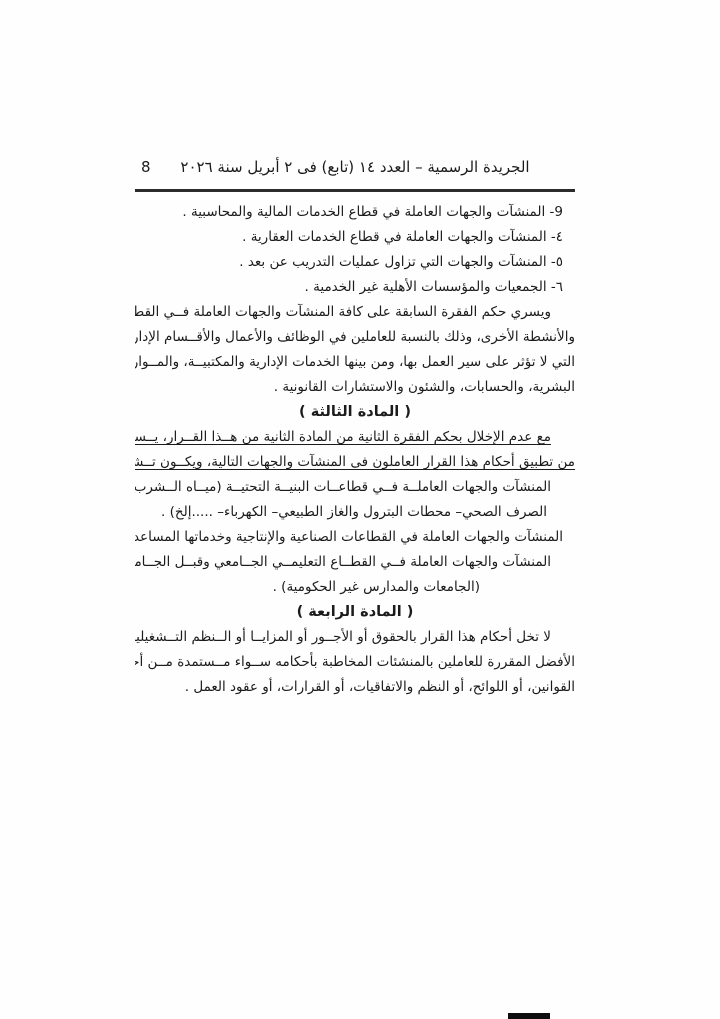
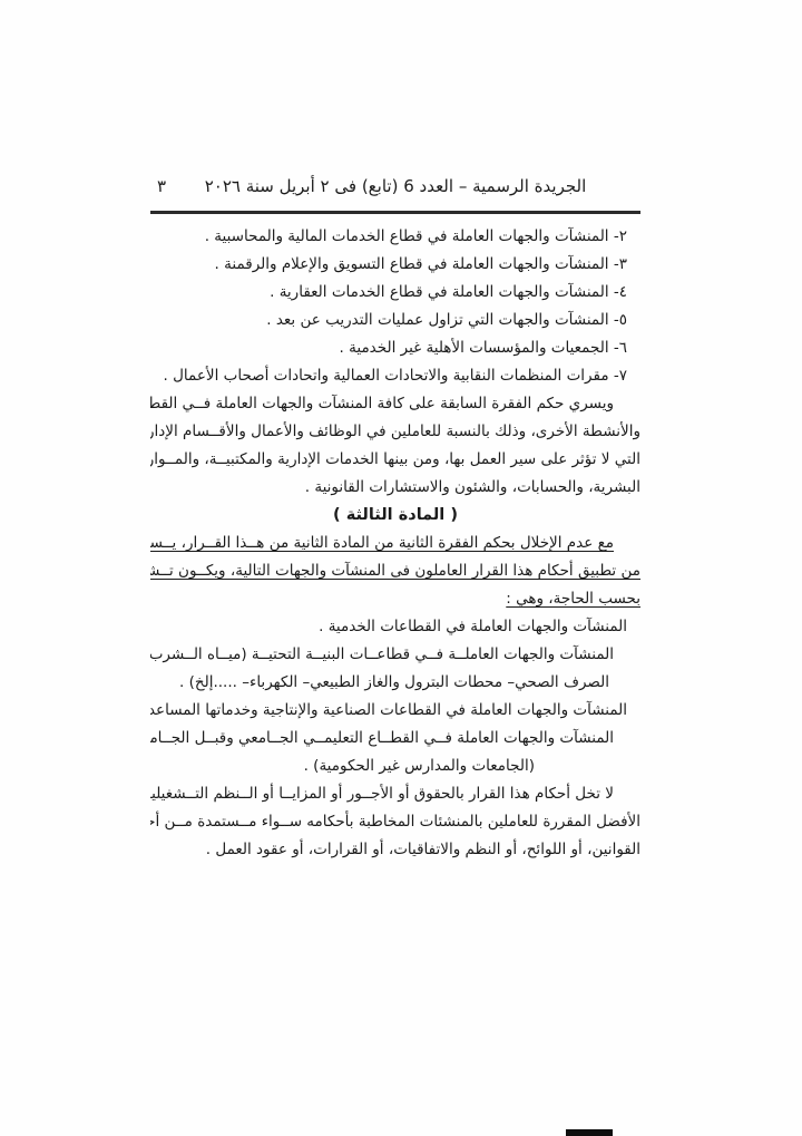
- 8
+ ٣
- الجريدة الرسمية – العدد ١٤ (تابع) فى ٢ أبريل سنة ٢٠٢٦
+ الجريدة الرسمية – العدد 6 (تابع) فى ٢ أبريل سنة ٢٠٢٦
- 9- المنشآت والجهات العاملة في قطاع الخدمات المالية والمحاسبية .
+ ٢- المنشآت والجهات العاملة في قطاع الخدمات المالية والمحاسبية .
+ ٣- المنشآت والجهات العاملة في قطاع التسويق والإعلام والرقمنة .
  ٤- المنشآت والجهات العاملة في قطاع الخدمات العقارية .
  ٥- المنشآت والجهات التي تزاول عمليات التدريب عن بعد .
  ٦- الجمعيات والمؤسسات الأهلية غير الخدمية .
+ ٧- مقرات المنظمات النقابية والاتحادات العمالية واتحادات أصحاب الأعمال .
  ويسري حكم الفقرة السابقة على كافة المنشآت والجهات العاملة فــي القط
  والأنشطة الأخرى، وذلك بالنسبة للعاملين في الوظائف والأعمال والأقــسام الإدار
  التي لا تؤثر على سير العمل بها، ومن بينها الخدمات الإدارية والمكتبيــة، والمــوار
  البشرية، والحسابات، والشئون والاستشارات القانونية .
  ( المادة الثالثة )
  مع عدم الإخلال بحكم الفقرة الثانية من المادة الثانية من هــذا القــرار، يــس
  من تطبيق أحكام هذا القرار العاملون فى المنشآت والجهات التالية، ويكــون تــش
+ بحسب الحاجة، وهي :
+ المنشآت والجهات العاملة في القطاعات الخدمية .
  المنشآت والجهات العاملــة فــي قطاعــات البنيــة التحتيــة (ميــاه الــشرب
  الصرف الصحي– محطات البترول والغاز الطبيعي– الكهرباء– .....إلخ) .
  المنشآت والجهات العاملة في القطاعات الصناعية والإنتاجية وخدماتها المساعد
  المنشآت والجهات العاملة فــي القطــاع التعليمــي الجــامعي وقبــل الجــام
  (الجامعات والمدارس غير الحكومية) .
- ( المادة الرابعة )
  لا تخل أحكام هذا القرار بالحقوق أو الأجــور أو المزايــا أو الــنظم التــشغيلي
  الأفضل المقررة للعاملين بالمنشئات المخاطبة بأحكامه ســواء مــستمدة مــن أح
  القوانين، أو اللوائح، أو النظم والاتفاقيات، أو القرارات، أو عقود العمل .
